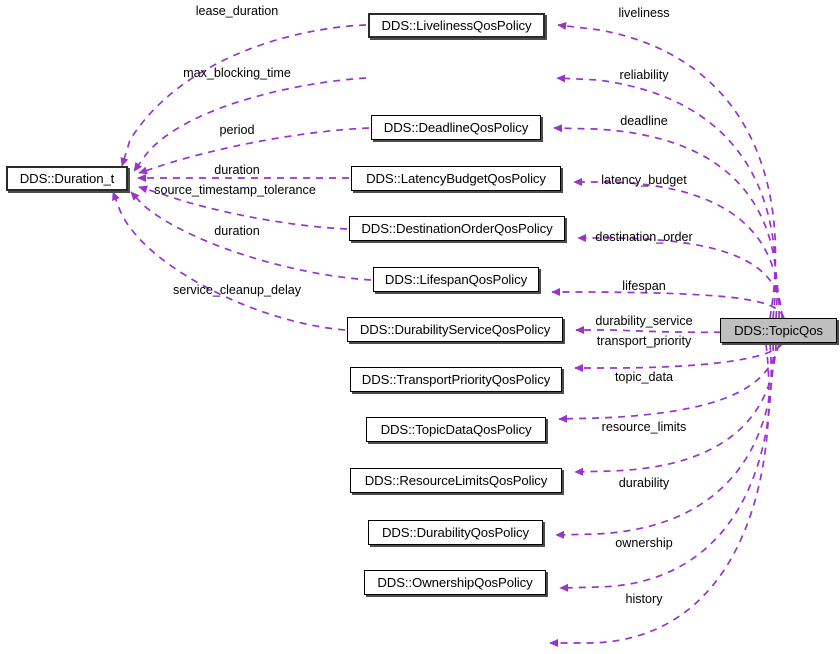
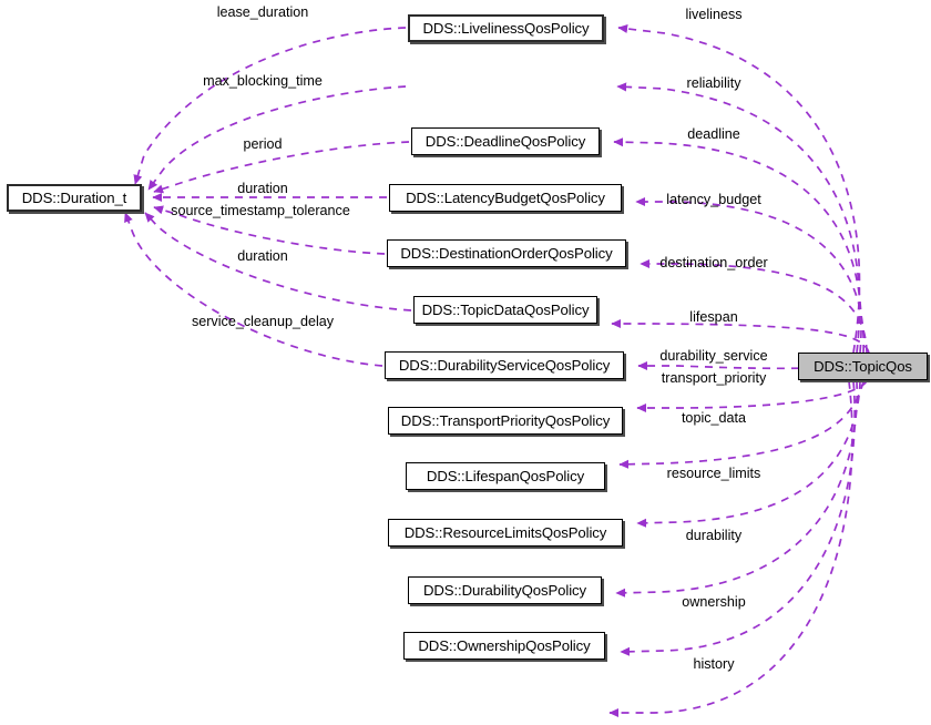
  DDS::TopicQos
  DDS::Duration_t
  DDS::LivelinessQosPolicy
  DDS::DeadlineQosPolicy
  DDS::LatencyBudgetQosPolicy
  DDS::DestinationOrderQosPolicy
- DDS::LifespanQosPolicy
+ DDS::TopicDataQosPolicy
  DDS::DurabilityServiceQosPolicy
  DDS::TransportPriorityQosPolicy
- DDS::TopicDataQosPolicy
+ DDS::LifespanQosPolicy
  DDS::ResourceLimitsQosPolicy
  DDS::DurabilityQosPolicy
  DDS::OwnershipQosPolicy
  lease_duration
  max_blocking_time
  period
  duration
  source_timestamp_tolerance
  duration
  service_cleanup_delay
  liveliness
  reliability
  deadline
  latency_budget
  destination_order
  lifespan
  durability_service
  transport_priority
  topic_data
  resource_limits
  durability
  ownership
  history
